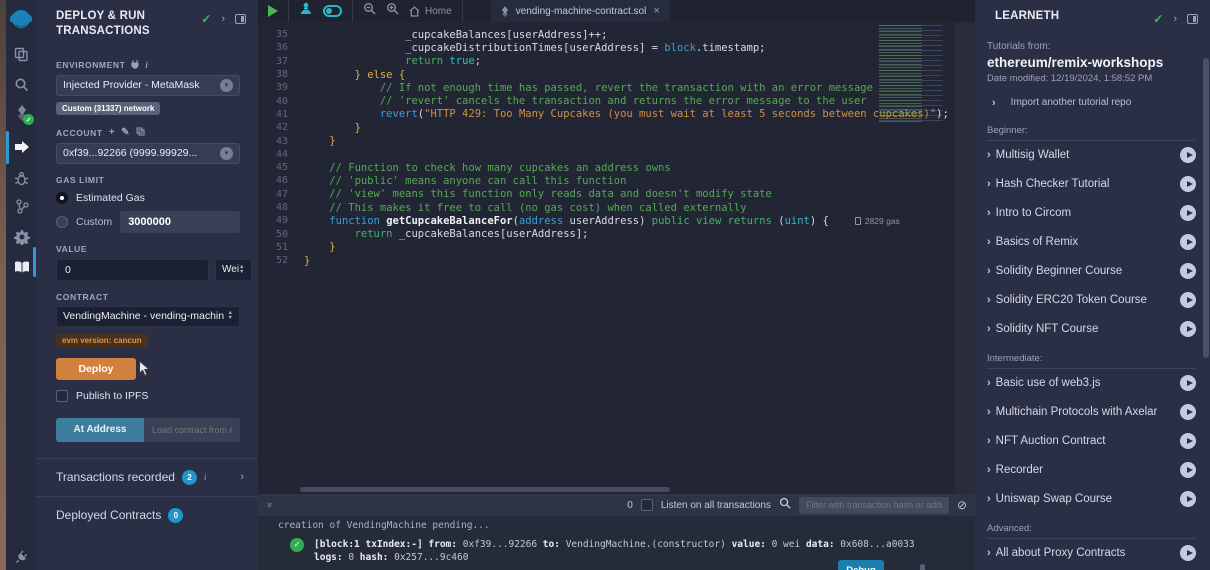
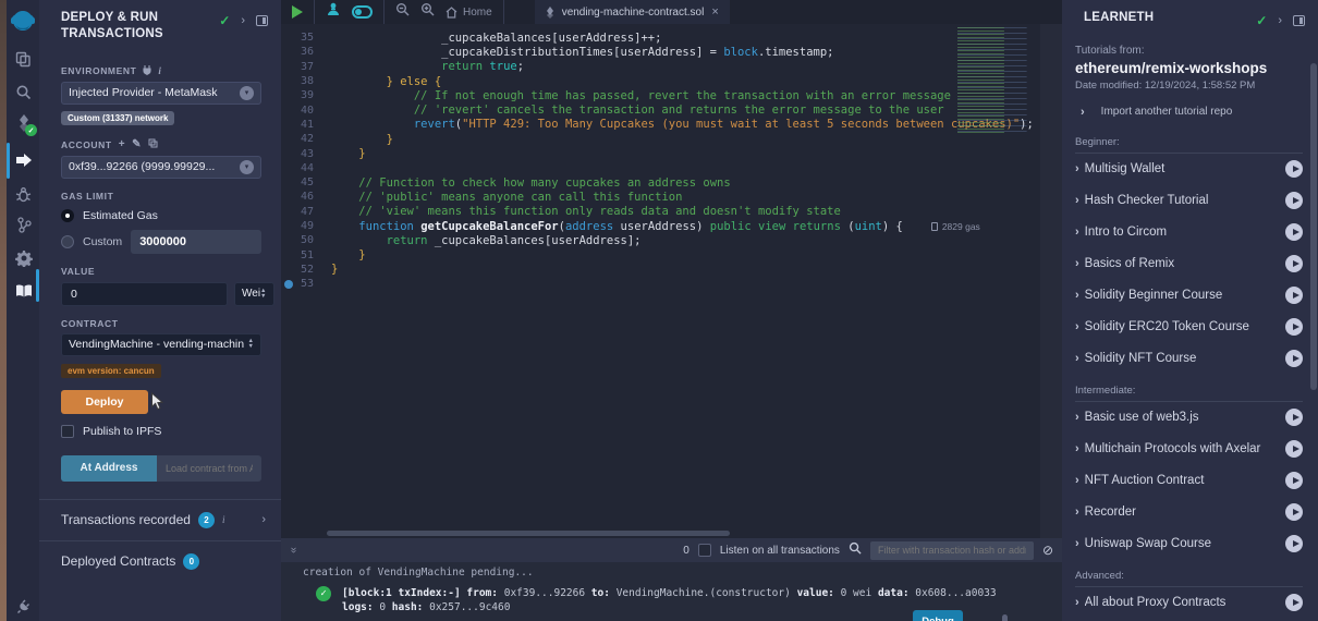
  DEPLOY & RUN TRANSACTIONS
  ✓
  ›
  ENVIRONMENT
  i
  Injected Provider - MetaMask
  Custom (31337) network
  ACCOUNT
  +
  ✎
  0xf39...92266 (9999.99929...
  GAS LIMIT
  Estimated Gas
  Custom
  3000000
  VALUE
  0
  Wei
  CONTRACT
  VendingMachine - vending-machin
  evm version: cancun
  Deploy
  Publish to IPFS
  At Address
  Load contract from
  Transactions recorded
  2
  i
  ›
  Deployed Contracts
  0
  Home
  vending-machine-contract.sol
  ×
  35
  _cupcakeBalances[userAddress]++;
  36
  _cupcakeDistributionTimes[userAddress] =
  block
  .timestamp;
  37
  return
  true
  ;
  38
  } else {
  39
  // If not enough time has passed, revert the transaction with an error message
  40
  // 'revert' cancels the transaction and returns the error message to the user
  41
  revert
  (
  "HTTP 429: Too Many Cupcakes (you must wait at least 5 seconds between cupcakes)"
  );
  42
  }
  43
  }
  44
  45
  // Function to check how many cupcakes an address owns
  46
  // 'public' means anyone can call this function
  47
  // 'view' means this function only reads data and doesn't modify state
- 48
- // This makes it free to call (no gas cost) when called externally
  49
  function
  getCupcakeBalanceFor
  (
  address
  userAddress
  )
  public
  view
  returns
  (
  uint
  ) {
  2829 gas
  50
  return
  _cupcakeBalances[userAddress];
  51
  }
  52
  }
+ 53
  0
  Listen on all transactions
  Filter with transaction hash or add
  ⊘
  creation of VendingMachine pending...
  ✓
  [block:1 txIndex:-] from: 0xf39...92266 to: VendingMachine.(constructor) value: 0 wei data: 0x608...a0033
  logs: 0 hash: 0x257...9c460
  LEARNETH
  ✓
  ›
  Tutorials from:
  ethereum/remix-workshops
  Date modified: 12/19/2024, 1:58:52 PM
  ›
  Import another tutorial repo
  Beginner:
  ›
  Multisig Wallet
  ›
  Hash Checker Tutorial
  ›
  Intro to Circom
  ›
  Basics of Remix
  ›
  Solidity Beginner Course
  ›
  Solidity ERC20 Token Course
  ›
  Solidity NFT Course
  Intermediate:
  ›
  Basic use of web3.js
  ›
  Multichain Protocols with Axelar
  ›
  NFT Auction Contract
  ›
  Recorder
  ›
  Uniswap Swap Course
  Advanced:
  ›
  All about Proxy Contracts
